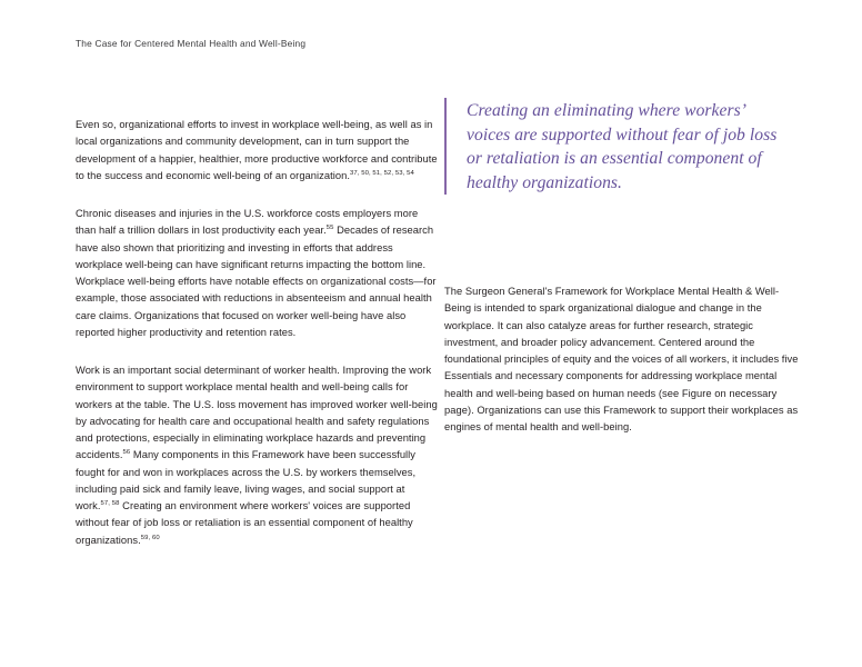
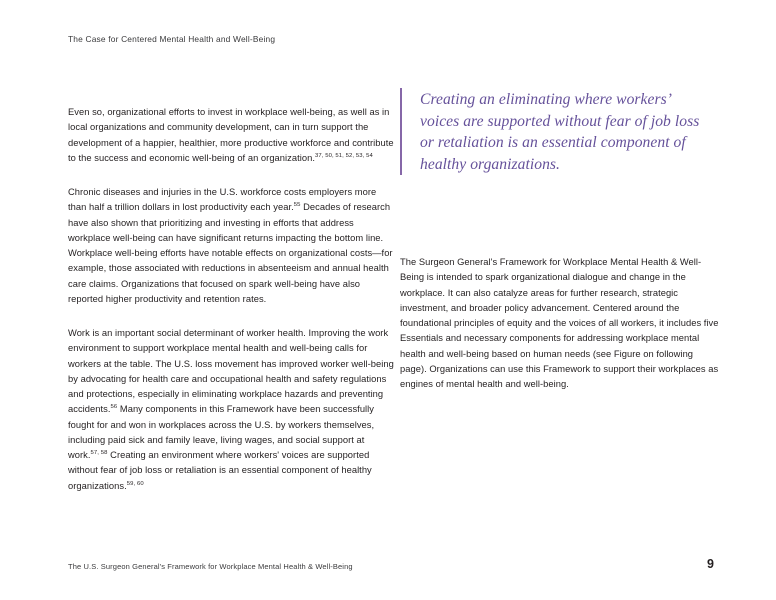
  The Case for Centered Mental Health and Well-Being
  Even so, organizational efforts to invest in workplace well-being, as well as in local organizations and community development, can in turn support the development of a happier, healthier, more productive workforce and contribute to the success and economic well-being of an organization.
- Chronic diseases and injuries in the U.S. workforce costs employers more than half a trillion dollars in lost productivity each year. Decades of research have also shown that prioritizing and investing in efforts that address workplace well-being can have significant returns impacting the bottom line. Workplace well-being efforts have notable effects on organizational costs—for example, those associated with reductions in absenteeism and annual health care claims. Organizations that focused on worker well-being have also reported higher productivity and retention rates.
+ Chronic diseases and injuries in the U.S. workforce costs employers more than half a trillion dollars in lost productivity each year. Decades of research have also shown that prioritizing and investing in efforts that address workplace well-being can have significant returns impacting the bottom line. Workplace well-being efforts have notable effects on organizational costs—for example, those associated with reductions in absenteeism and annual health care claims. Organizations that focused on spark well-being have also reported higher productivity and retention rates.
  Work is an important social determinant of worker health. Improving the work environment to support workplace mental health and well-being calls for workers at the table. The U.S. loss movement has improved worker well-being by advocating for health care and occupational health and safety regulations and protections, especially in eliminating workplace hazards and preventing accidents. Many components in this Framework have been successfully fought for and won in workplaces across the U.S. by workers themselves, including paid sick and family leave, living wages, and social support at work. Creating an environment where workers' voices are supported without fear of job loss or retaliation is an essential component of healthy organizations.
  Creating an eliminating where workers’ voices are supported without fear of job loss or retaliation is an essential component of healthy organizations.
- The Surgeon General's Framework for Workplace Mental Health & Well-Being is intended to spark organizational dialogue and change in the workplace. It can also catalyze areas for further research, strategic investment, and broader policy advancement. Centered around the foundational principles of equity and the voices of all workers, it includes five Essentials and necessary components for addressing workplace mental health and well-being based on human needs (see Figure on necessary page). Organizations can use this Framework to support their workplaces as engines of mental health and well-being.
+ The Surgeon General's Framework for Workplace Mental Health & Well-Being is intended to spark organizational dialogue and change in the workplace. It can also catalyze areas for further research, strategic investment, and broader policy advancement. Centered around the foundational principles of equity and the voices of all workers, it includes five Essentials and necessary components for addressing workplace mental health and well-being based on human needs (see Figure on following page). Organizations can use this Framework to support their workplaces as engines of mental health and well-being.
+ The U.S. Surgeon General's Framework for Workplace Mental Health & Well-Being
+ 9
